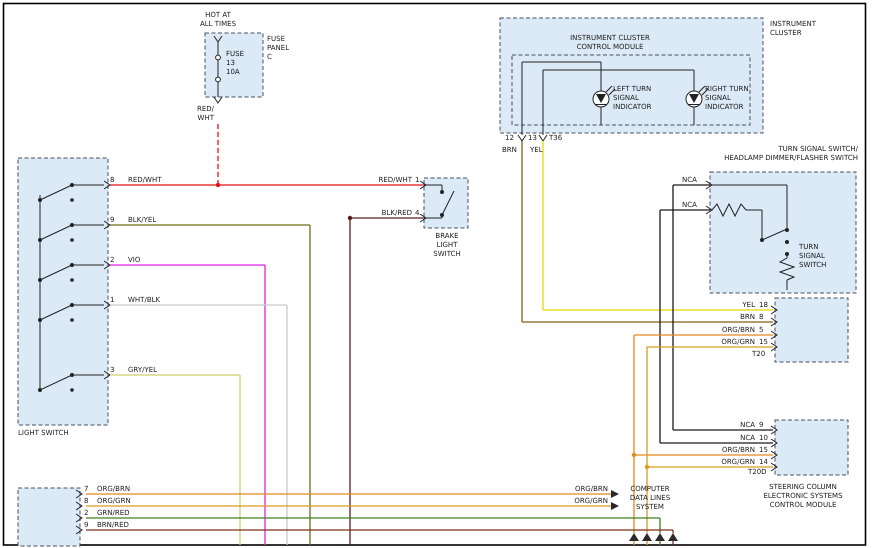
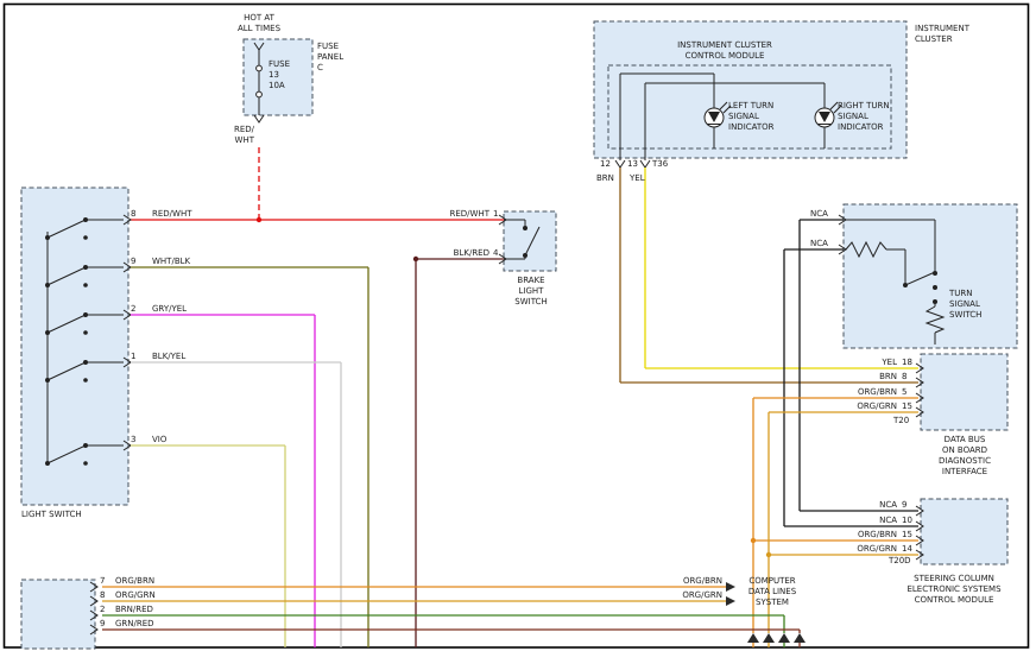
  HOT AT
  ALL TIMES
  FUSE
  PANEL
  C
  FUSE
  13
  10A
  RED/
  WHT
  8
  RED/WHT
  9
- BLK/YEL
+ WHT/BLK
  2
- VIO
+ GRY/YEL
  1
- WHT/BLK
+ BLK/YEL
  3
- GRY/YEL
+ VIO
  LIGHT SWITCH
  RED/WHT
  1
  BLK/RED
  4
  BRAKE
  LIGHT
  INSTRUMENT
  CLUSTER
  INSTRUMENT CLUSTER
  CONTROL MODULE
  LEFT TURN
  SIGNAL
  INDICATOR
  RIGHT TURN
  SIGNAL
  INDICATOR
  12
  13
  T36
  BRN
  YEL
- TURN SIGNAL SWITCH/
- HEADLAMP DIMMER/FLASHER SWITCH
  NCA
  NCA
  TURN
  SIGNAL
  SWITCH
  YEL
  18
  BRN
  8
  ORG/BRN
  5
  ORG/GRN
  15
  T20
+ DATA BUS
+ ON BOARD
+ DIAGNOSTIC
+ INTERFACE
  NCA
  9
  NCA
  10
  ORG/BRN
  15
  ORG/GRN
  14
  T20D
  STEERING COLUMN
  ELECTRONIC SYSTEMS
  CONTROL MODULE
  ORG/BRN
  ORG/GRN
  COMPUTER
  DATA LINES
  SYSTEM
  7
  ORG/BRN
  8
  ORG/GRN
  2
- GRN/RED
+ BRN/RED
  9
- BRN/RED
+ GRN/RED
